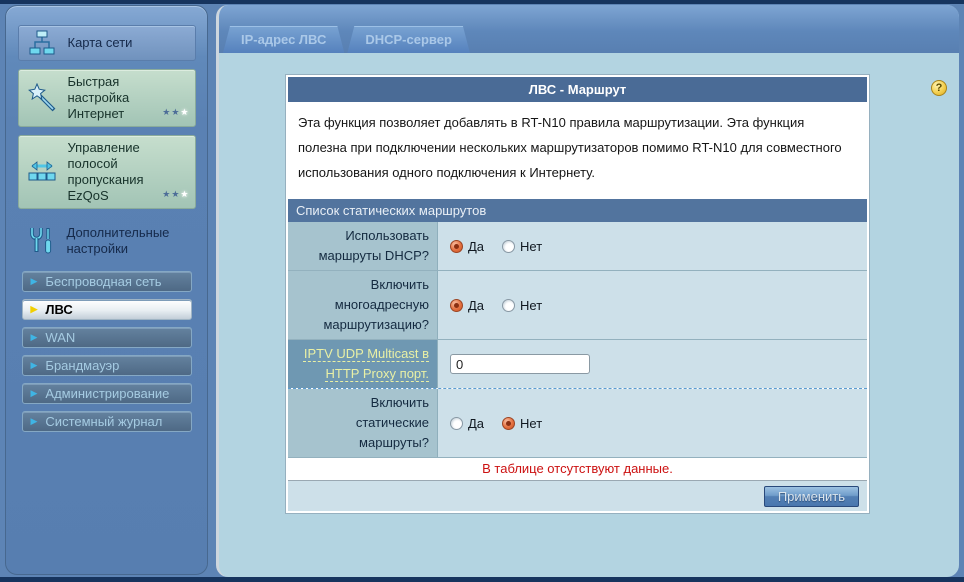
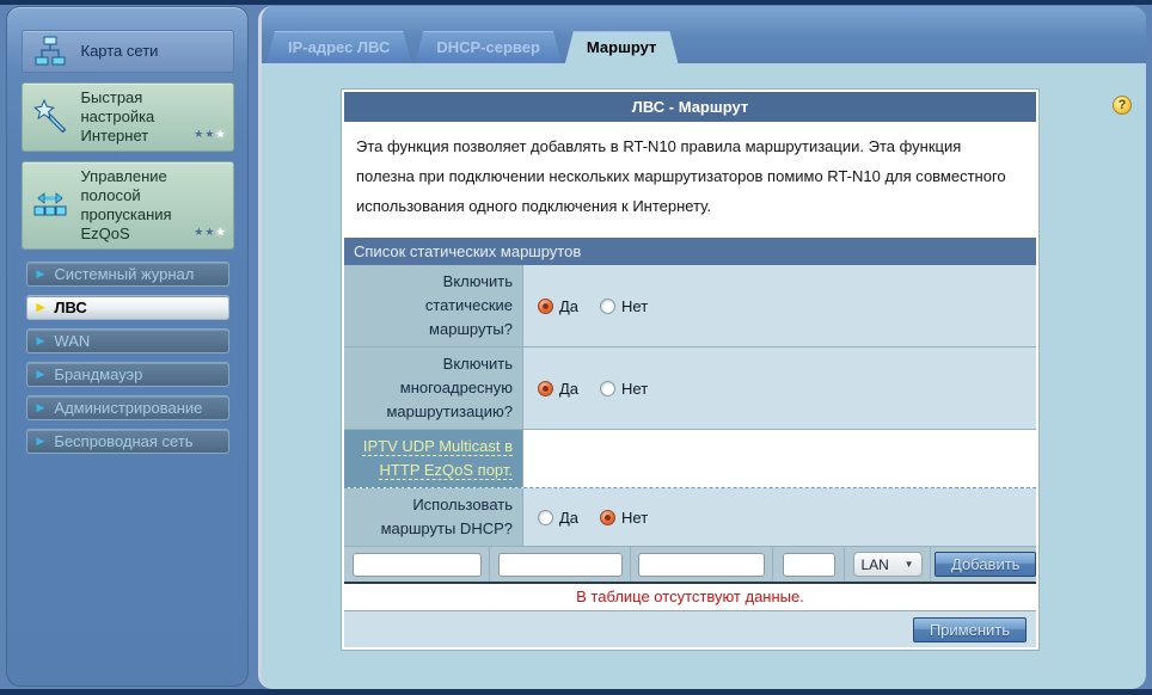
  Карта сети
  Быстрая настройка Интернет
  ★★★
  Управление полосой пропускания EzQoS
  ★★★
- Дополнительные настройки
  ▶
- Беспроводная сеть
+ Системный журнал
  ▶
  ЛВС
  ▶
  WAN
  ▶
  Брандмауэр
  ▶
  Администрирование
  ▶
- Системный журнал
+ Беспроводная сеть
  IP-адрес ЛВС
  DHCP-сервер
+ Маршрут
  ?
  ЛВС - Маршрут
  Эта функция позволяет добавлять в RT-N10 правила маршрутизации. Эта функция полезна при подключении нескольких маршрутизаторов помимо RT-N10 для совместного использования одного подключения к Интернету.
  Список статических маршрутов
- Использовать маршруты DHCP?
+ Включить статические маршруты?
  Да
  Нет
  Включить многоадресную маршрутизацию?
  Да
  Нет
- IPTV UDP Multicast в HTTP Proxy порт.
+ IPTV UDP Multicast в HTTP EzQoS порт.
- 0
- Включить статические маршруты?
+ Использовать маршруты DHCP?
  Да
  Нет
+ LAN
+ ▼
+ Добавить
  В таблице отсутствуют данные.
  Применить
